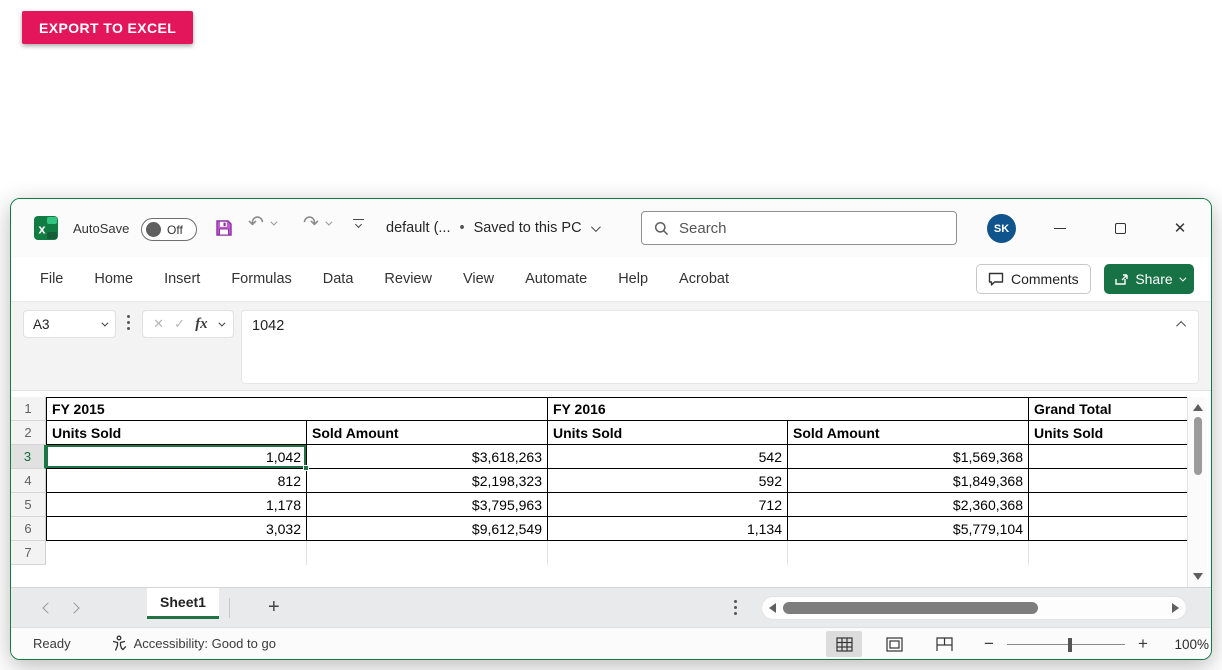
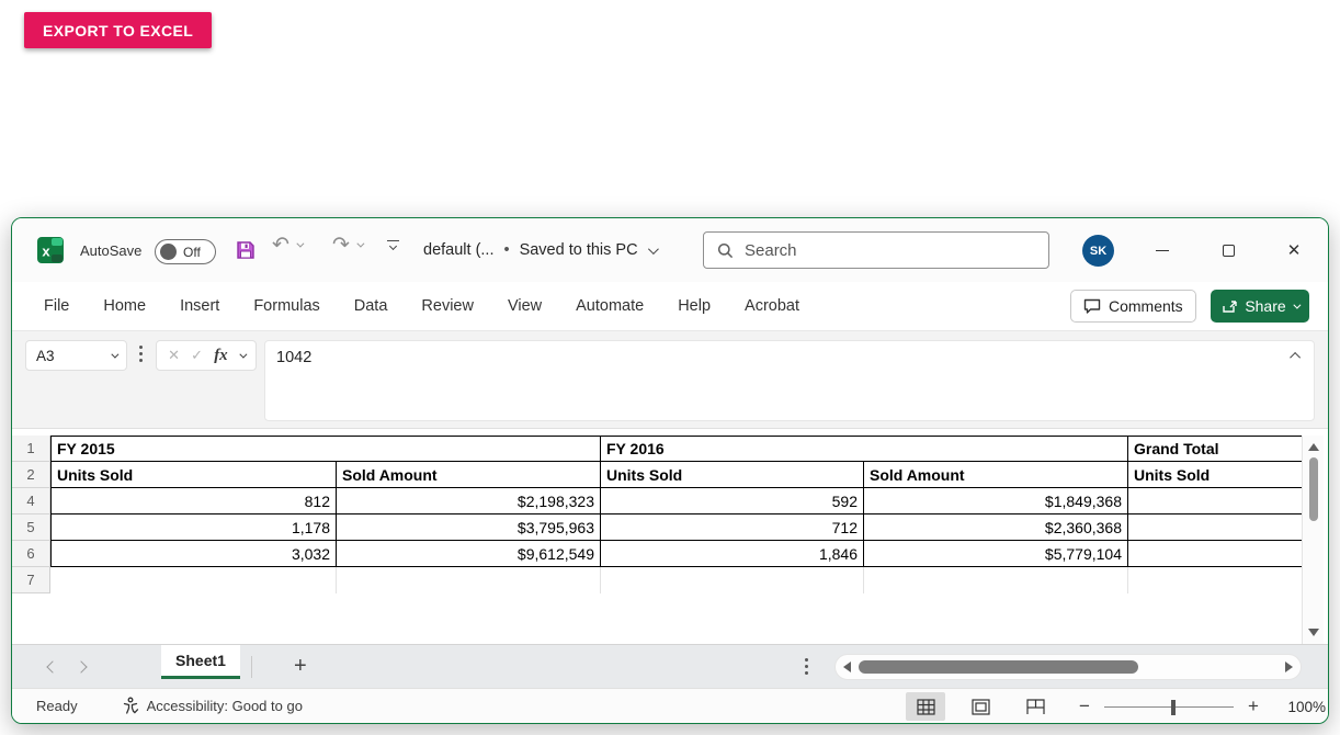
  EXPORT TO EXCEL
  x
  AutoSave
  Off
  ↶
  ↷
  default (...
  •
  Saved to this PC
  Search
  SK
  ✕
  File
  Home
  Insert
  Formulas
  Data
  Review
  View
  Automate
  Help
  Acrobat
  Comments
  Share
  A3
  ✕
  ✓
  fx
  1042
  1
  FY 2015
  FY 2016
  Grand Total
  2
  Units Sold
  Sold Amount
  Units Sold
  Sold Amount
  Units Sold
- 3
- 1,042
- $3,618,263
- 542
- $1,569,368
  4
  812
  $2,198,323
  592
  $1,849,368
  5
  1,178
  $3,795,963
  712
  $2,360,368
  6
  3,032
  $9,612,549
- 1,134
+ 1,846
  $5,779,104
  7
  Sheet1
  +
  Ready
  Accessibility: Good to go
  −
  +
  100%
